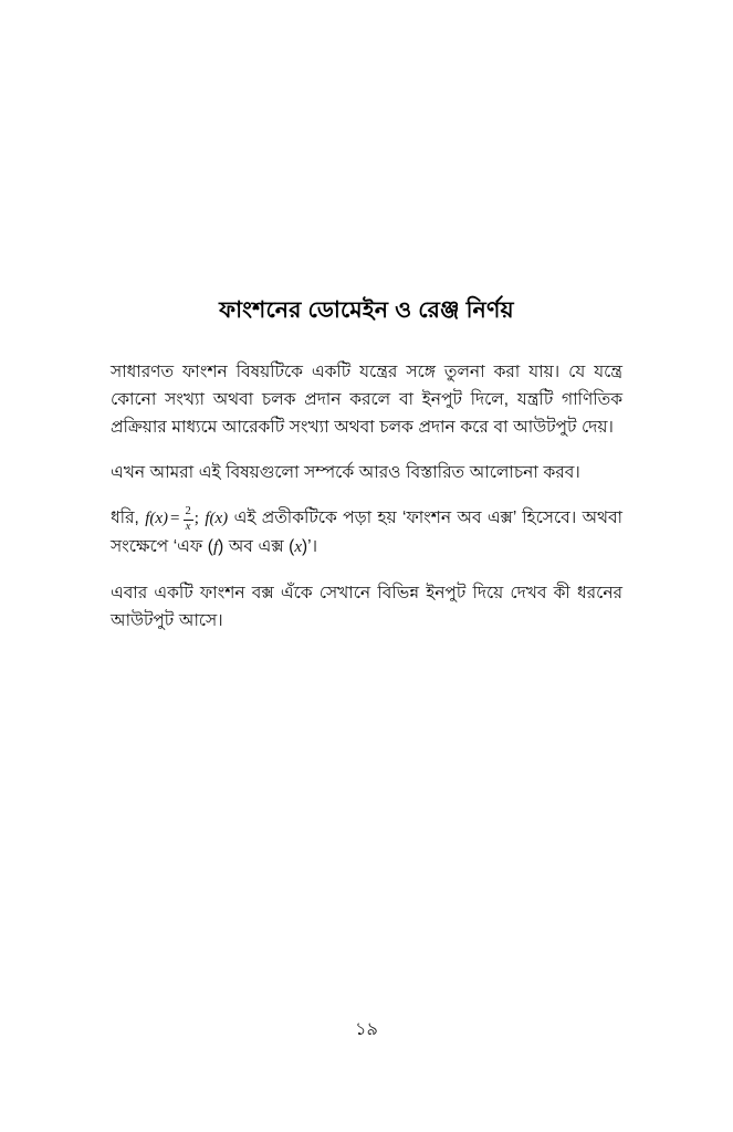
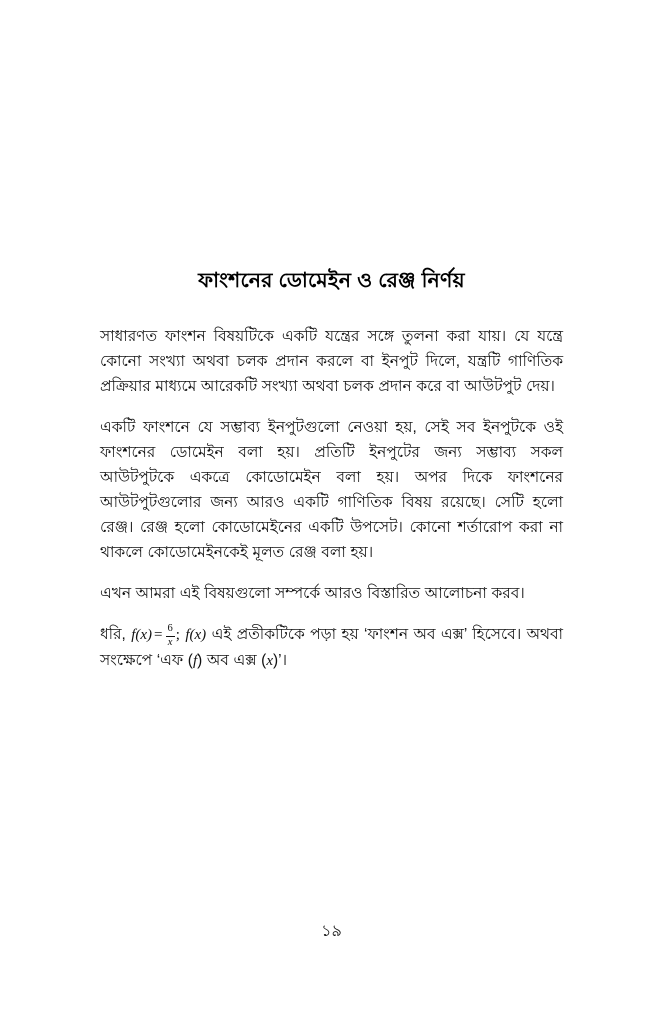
  ফাংশনের ডোমেইন ও রেঞ্জ নির্ণয়
  সাধারণত ফাংশন বিষয়টিকে একটি যন্ত্রের সঙ্গে তুলনা করা যায়। যে যন্ত্রে কোনো সংখ্যা অথবা চলক প্রদান করলে বা ইনপুট দিলে, যন্ত্রটি গাণিতিক প্রক্রিয়ার মাধ্যমে আরেকটি সংখ্যা অথবা চলক প্রদান করে বা আউটপুট দেয়।
+ একটি ফাংশনে যে সম্ভাব্য ইনপুটগুলো নেওয়া হয়, সেই সব ইনপুটকে ওই ফাংশনের ডোমেইন বলা হয়। প্রতিটি ইনপুটের জন্য সম্ভাব্য সকল আউটপুটকে একত্রে কোডোমেইন বলা হয়। অপর দিকে ফাংশনের আউটপুটগুলোর জন্য আরও একটি গাণিতিক বিষয় রয়েছে। সেটি হলো রেঞ্জ। রেঞ্জ হলো কোডোমেইনের একটি উপসেট। কোনো শর্তারোপ করা না থাকলে কোডোমেইনকেই মূলত রেঞ্জ বলা হয়।
  এখন আমরা এই বিষয়গুলো সম্পর্কে আরও বিস্তারিত আলোচনা করব।
  ধরি, f(x) =
- 2
+ 6
  x
  ; f(x) এই প্রতীকটিকে পড়া হয় ‘ফাংশন অব এক্স’ হিসেবে। অথবা সংক্ষেপে ‘এফ (f) অব এক্স (x)’।
- এবার একটি ফাংশন বক্স এঁকে সেখানে বিভিন্ন ইনপুট দিয়ে দেখব কী ধরনের আউটপুট আসে।
  ১৯
